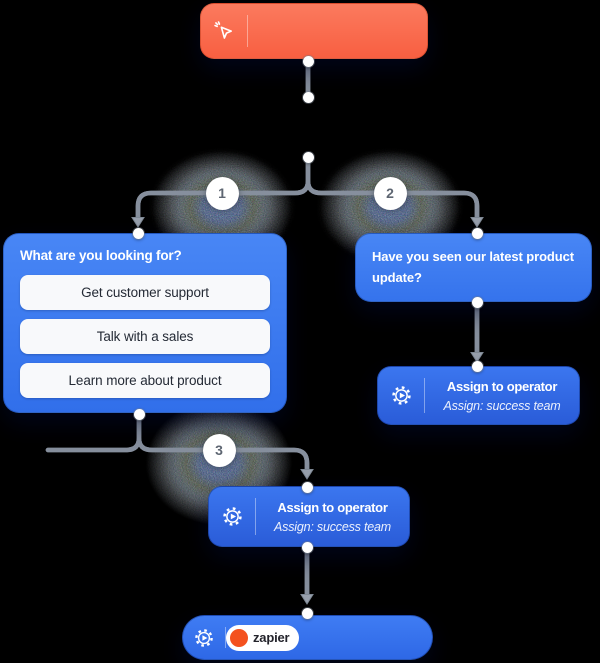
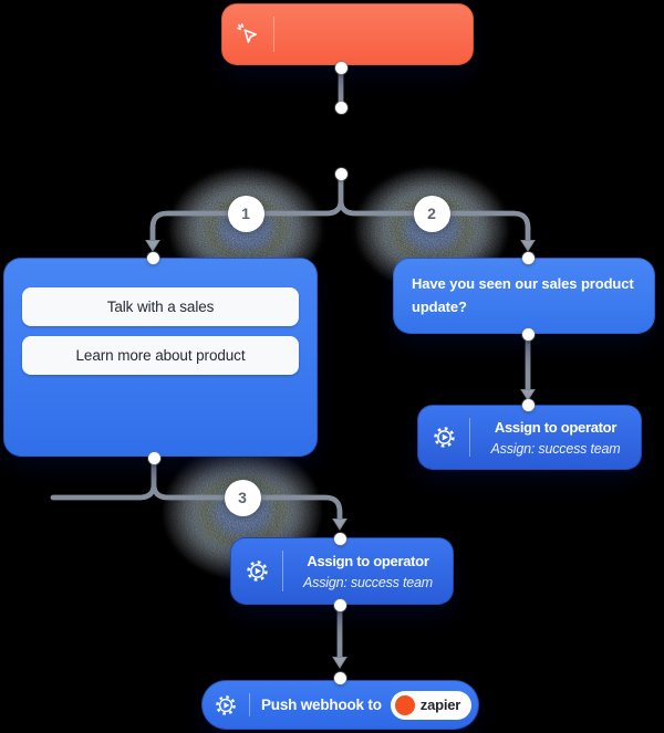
- What are you looking for?
- Get customer support
  Talk with a sales
  Learn more about product
- Have you seen our latest product update?
+ Have you seen our sales product update?
  Assign to operator
  Assign: success team
  Assign to operator
  Assign: success team
+ Push webhook to
  zapier
  1
  2
  3
